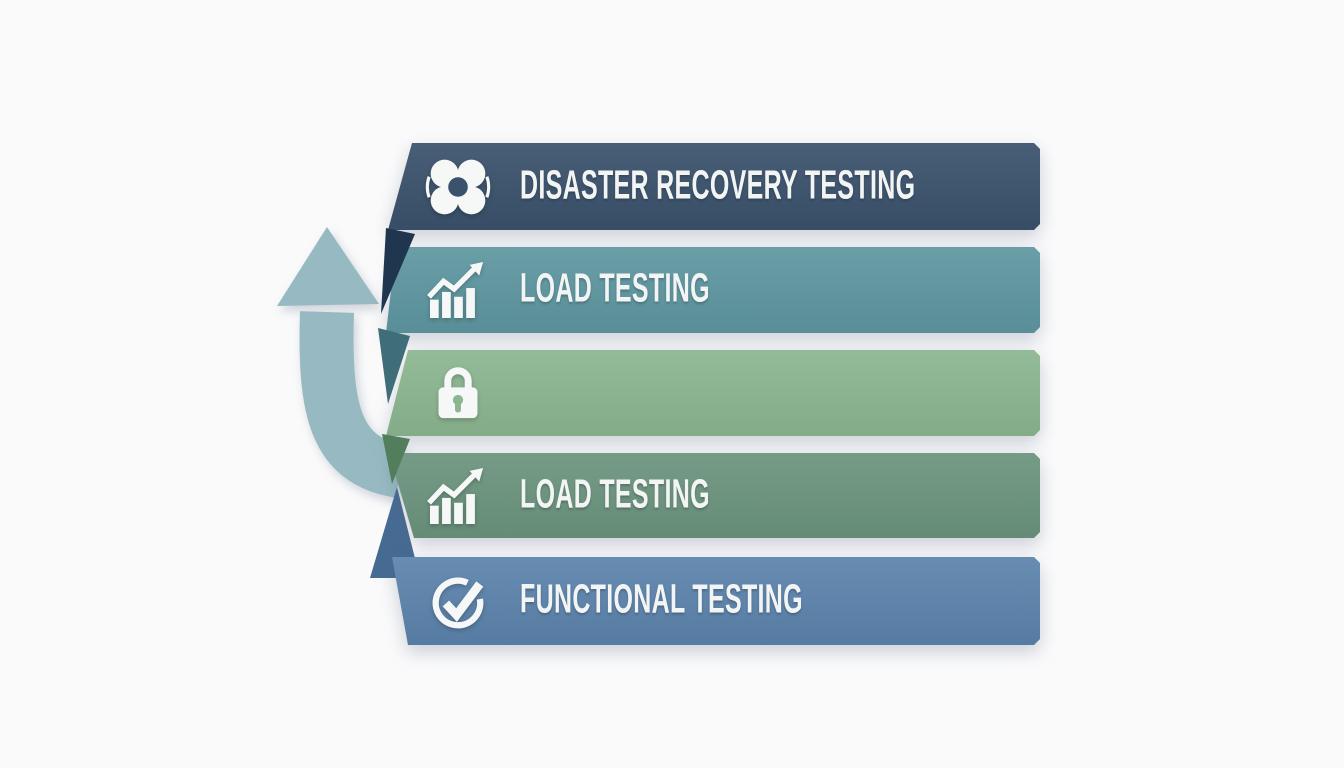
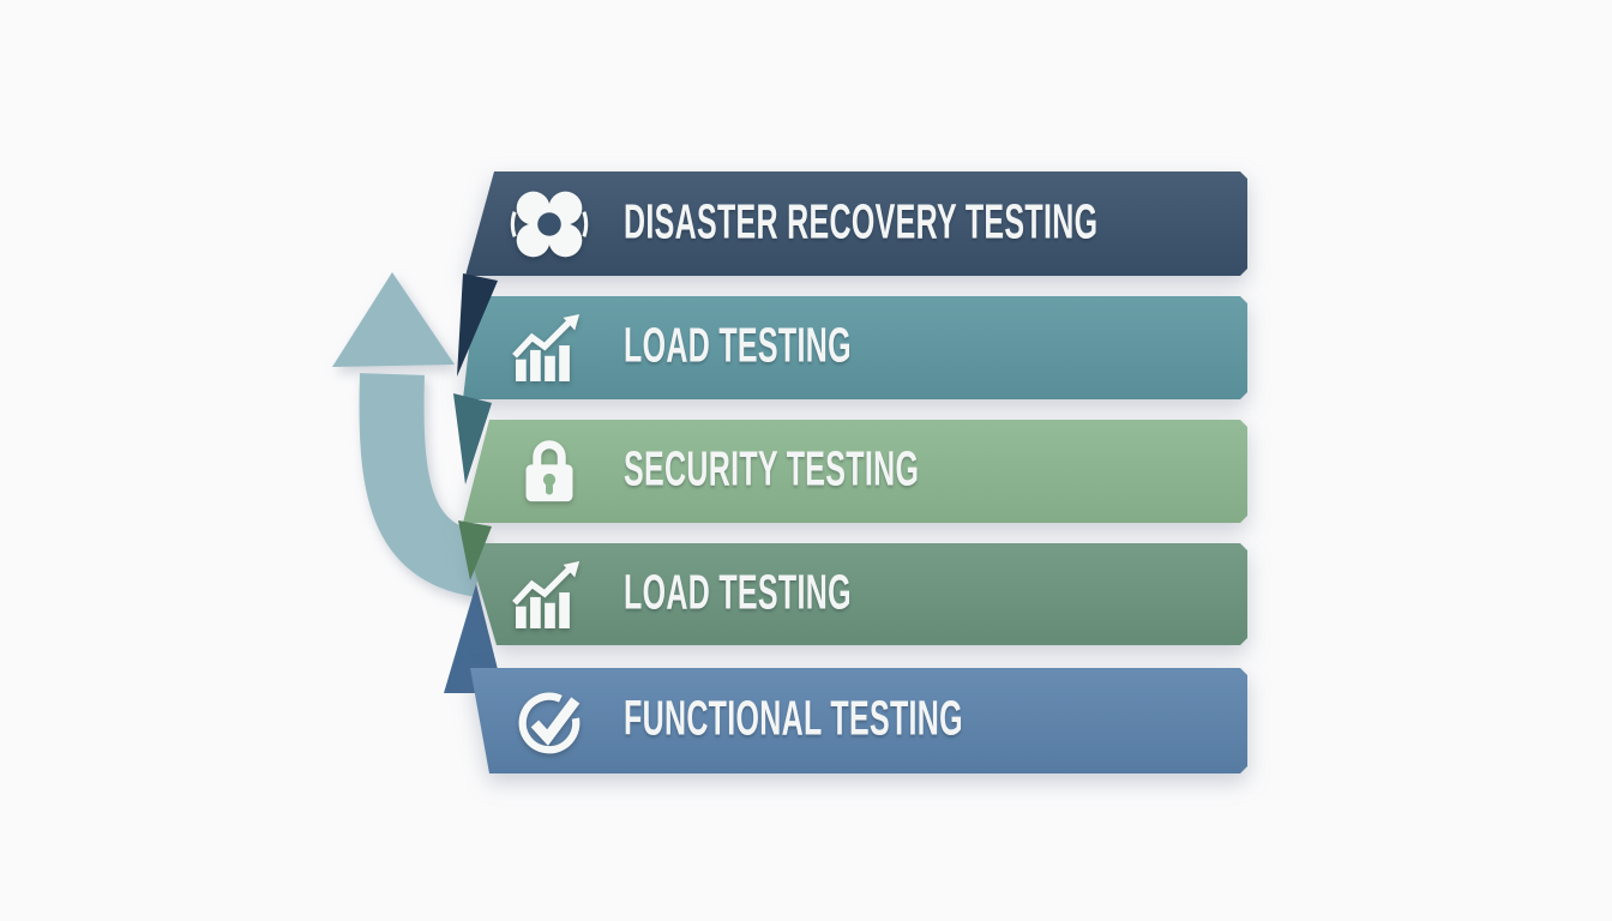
  DISASTER RECOVERY TESTING
  LOAD TESTING
+ SECURITY TESTING
  LOAD TESTING
  FUNCTIONAL TESTING
